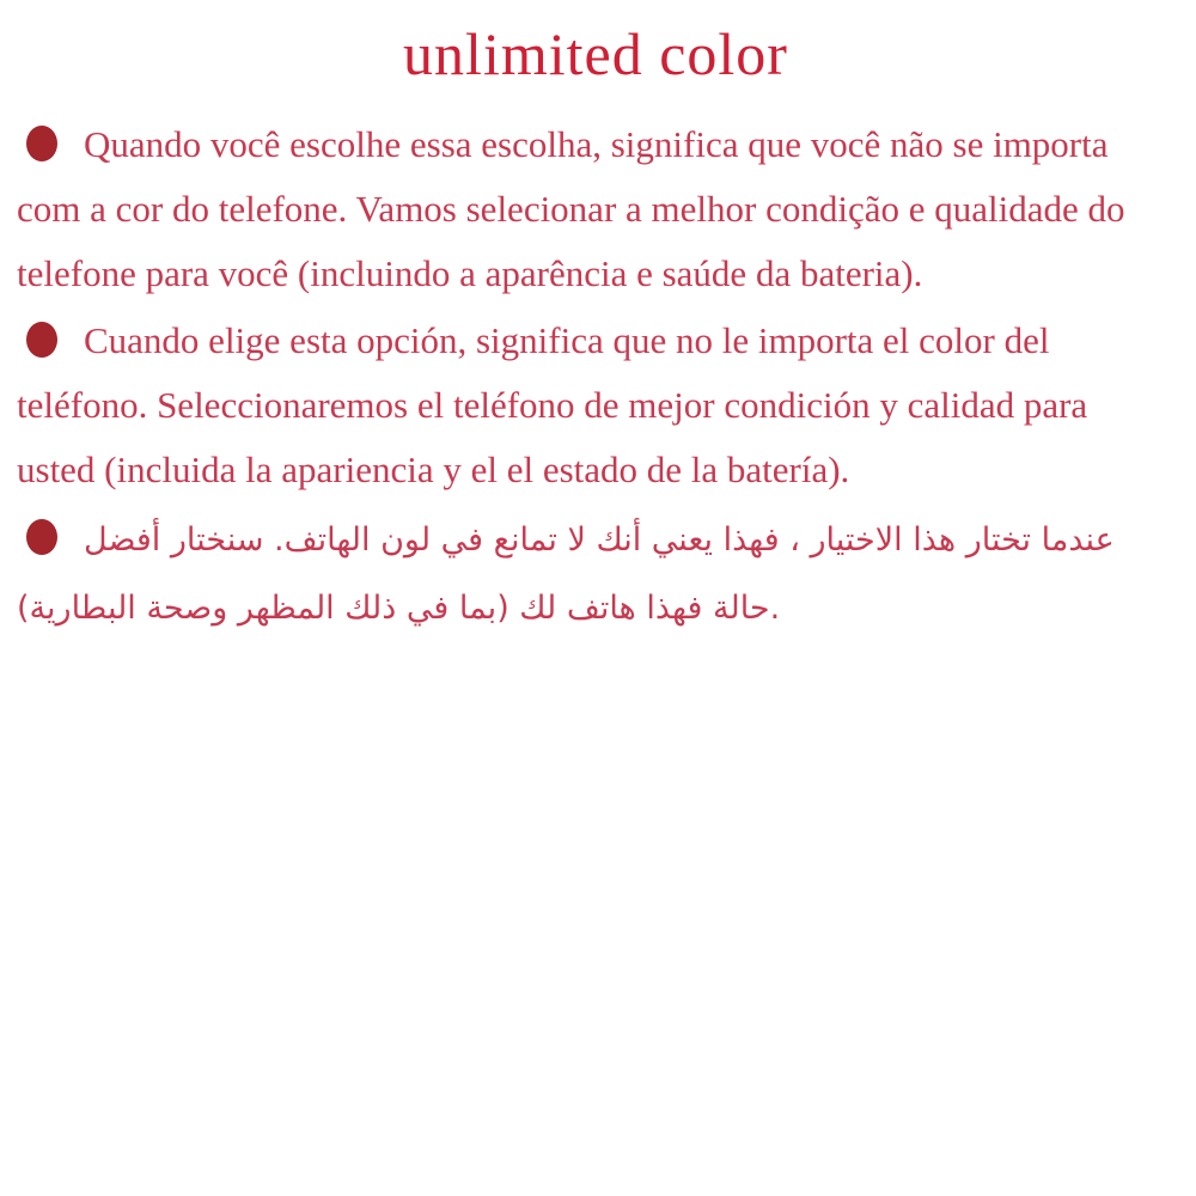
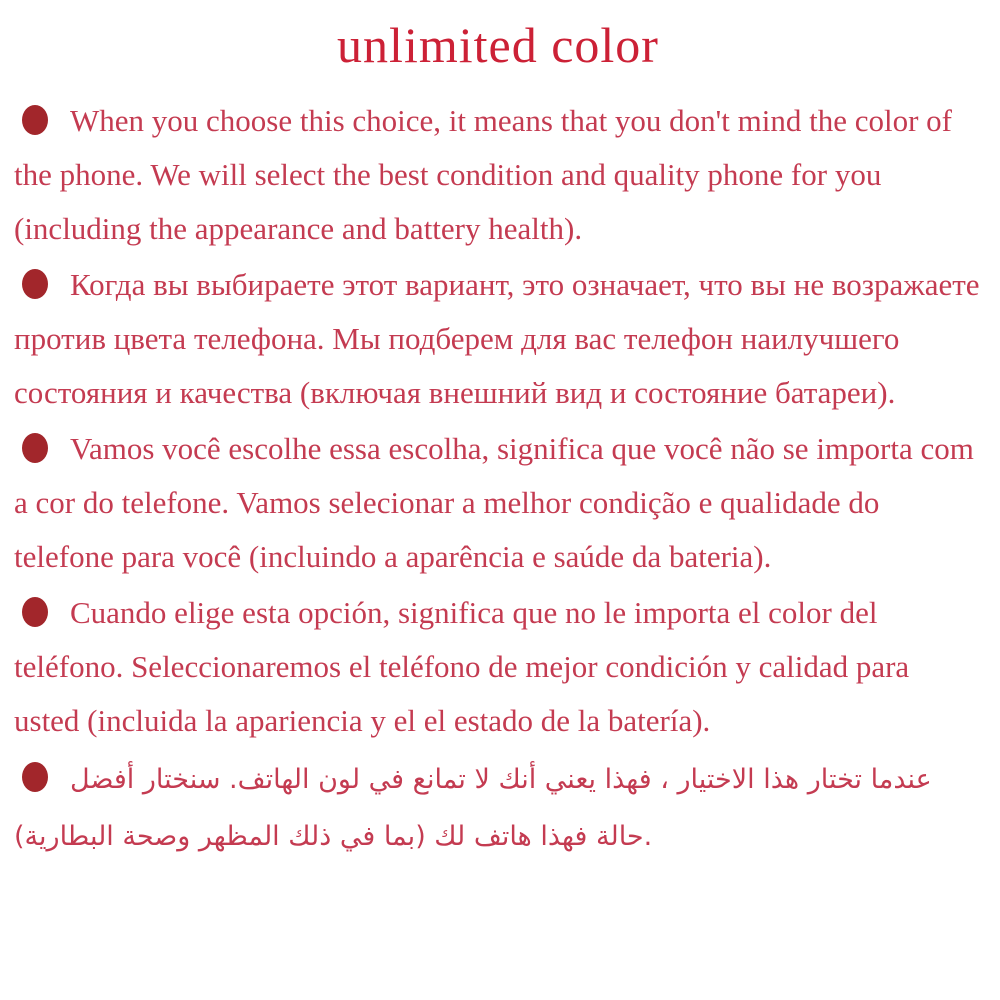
  unlimited color
+ When you choose this choice, it means that you don't mind the color of the phone. We will select the best condition and quality phone for you (including the appearance and battery health).
+ Когда вы выбираете этот вариант, это означает, что вы не возражаете против цвета телефона. Мы подберем для вас телефон наилучшего состояния и качества (включая внешний вид и состояние батареи).
- Quando você escolhe essa escolha, significa que você não se importa com a cor do telefone. Vamos selecionar a melhor condição e qualidade do telefone para você (incluindo a aparência e saúde da bateria).
+ Vamos você escolhe essa escolha, significa que você não se importa com a cor do telefone. Vamos selecionar a melhor condição e qualidade do telefone para você (incluindo a aparência e saúde da bateria).
  Cuando elige esta opción, significa que no le importa el color del teléfono. Seleccionaremos el teléfono de mejor condición y calidad para usted (incluida la apariencia y el el estado de la batería).
  عندما تختار هذا الاختيار ، فهذا يعني أنك لا تمانع في لون الهاتف. سنختار أفضل حالة فهذا هاتف لك (بما في ذلك المظهر وصحة البطارية).
